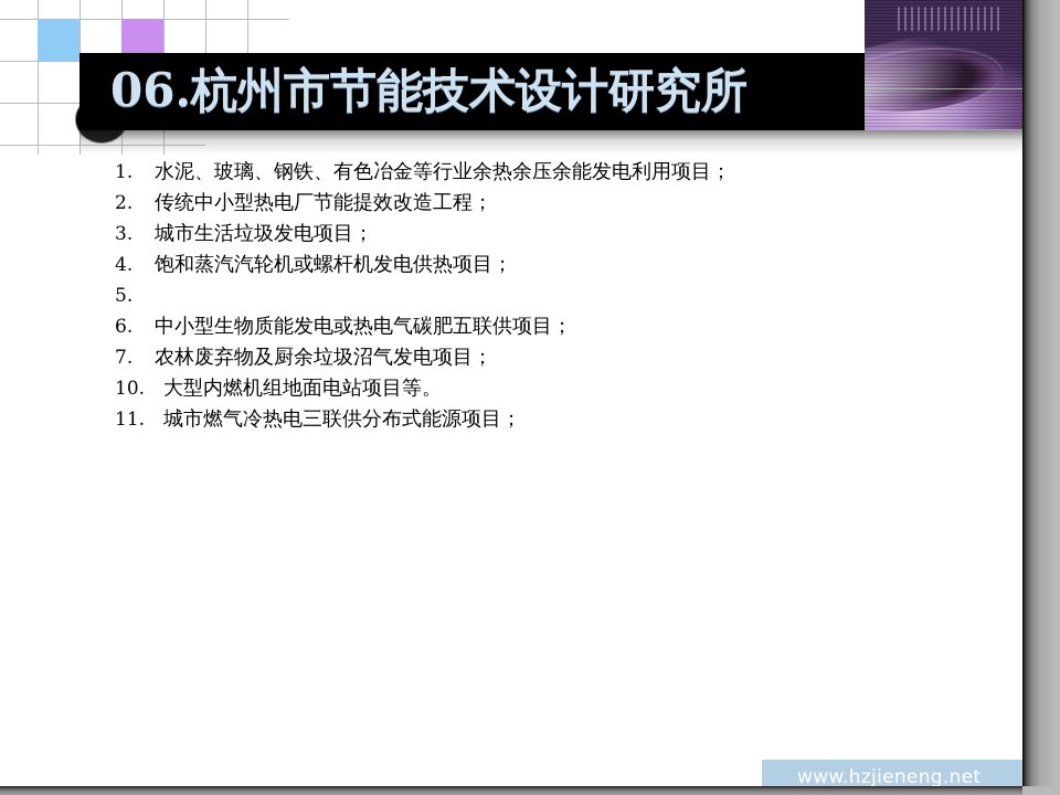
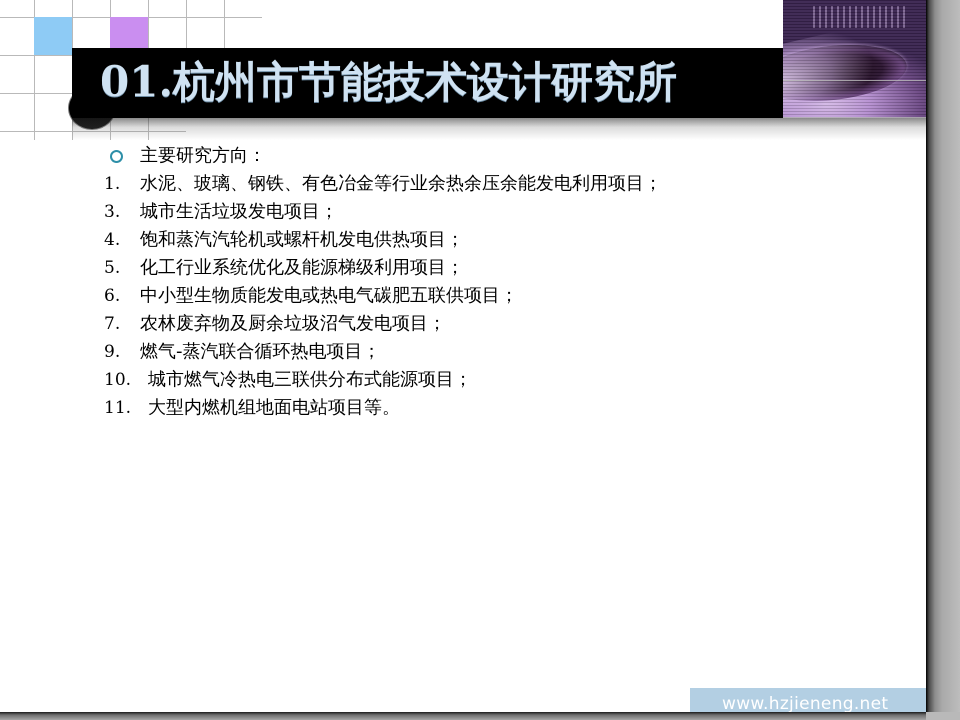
- 06.杭州市节能技术设计研究所
+ 01.杭州市节能技术设计研究所
+ 主要研究方向：
  1.
  水泥、玻璃、钢铁、有色冶金等行业余热余压余能发电利用项目；
- 2.
- 传统中小型热电厂节能提效改造工程；
  3.
  城市生活垃圾发电项目；
  4.
  饱和蒸汽汽轮机或螺杆机发电供热项目；
  5.
+ 化工行业系统优化及能源梯级利用项目；
  6.
  中小型生物质能发电或热电气碳肥五联供项目；
  7.
  农林废弃物及厨余垃圾沼气发电项目；
+ 9.
+ 燃气-蒸汽联合循环热电项目；
  10.
- 大型内燃机组地面电站项目等。
+ 城市燃气冷热电三联供分布式能源项目；
  11.
- 城市燃气冷热电三联供分布式能源项目；
+ 大型内燃机组地面电站项目等。
  www.hzjieneng.net
